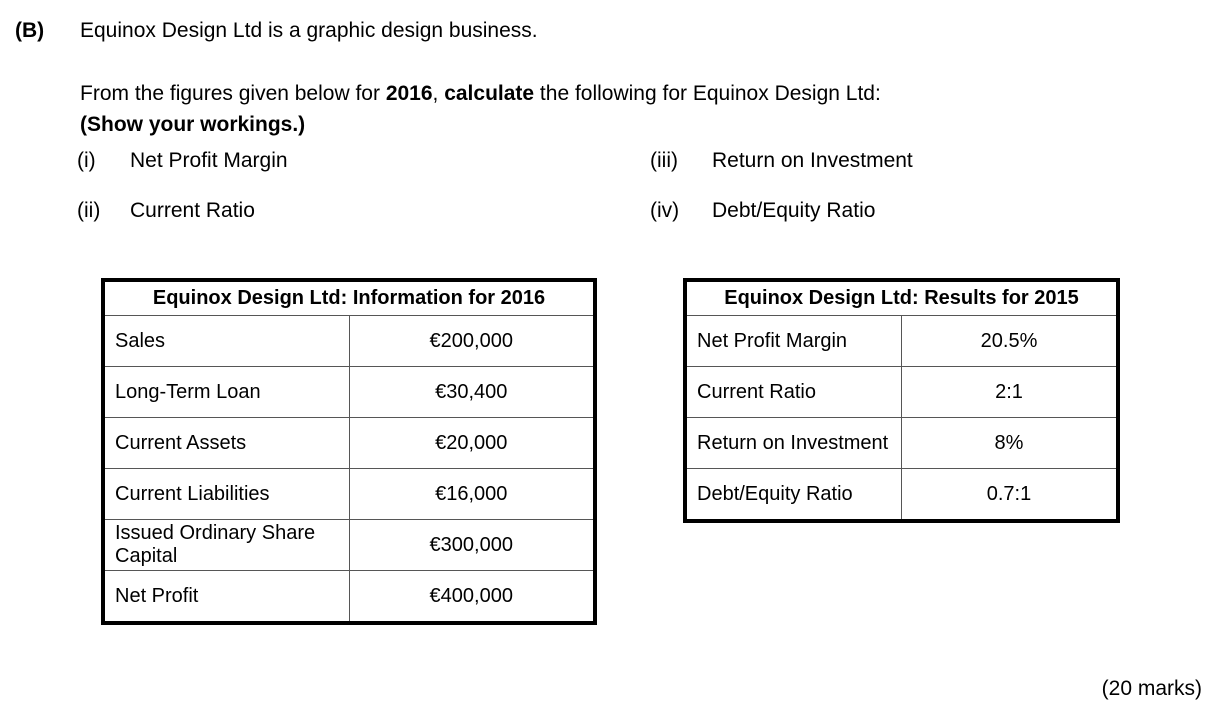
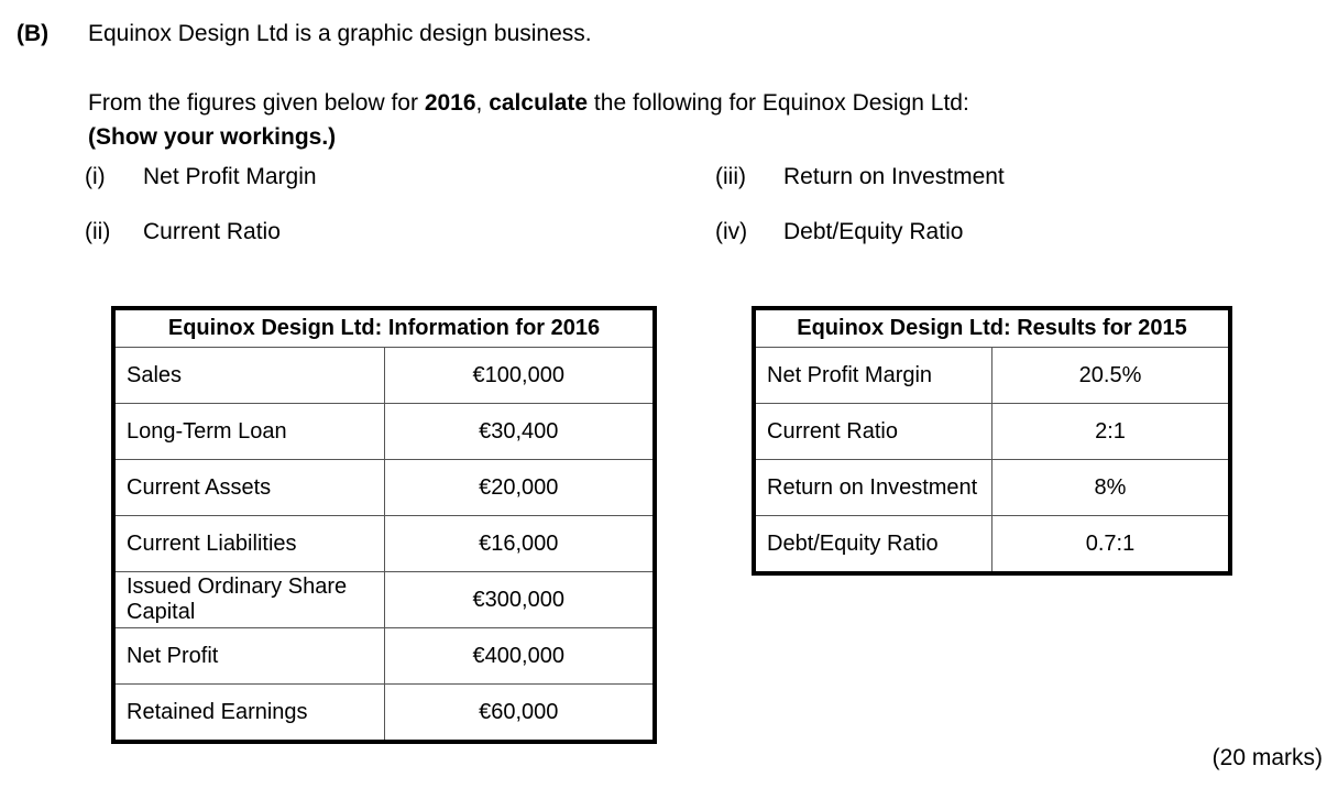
  (B)
  Equinox Design Ltd is a graphic design business.
  From the figures given below for 2016, calculate the following for Equinox Design Ltd:
  (Show your workings.)
  (i)
  Net Profit Margin
  (ii)
  Current Ratio
  (iii)
  Return on Investment
  (iv)
  Debt/Equity Ratio
  Equinox Design Ltd: Information for 2016
- Sales	€200,000
+ Sales	€100,000
  Long-Term Loan	€30,400
  Current Assets	€20,000
  Current Liabilities	€16,000
  Issued Ordinary Share Capital	€300,000
  Net Profit	€400,000
+ Retained Earnings	€60,000
  Equinox Design Ltd: Results for 2015
  Net Profit Margin	20.5%
  Current Ratio	2:1
  Return on Investment	8%
  Debt/Equity Ratio	0.7:1
  (20 marks)
